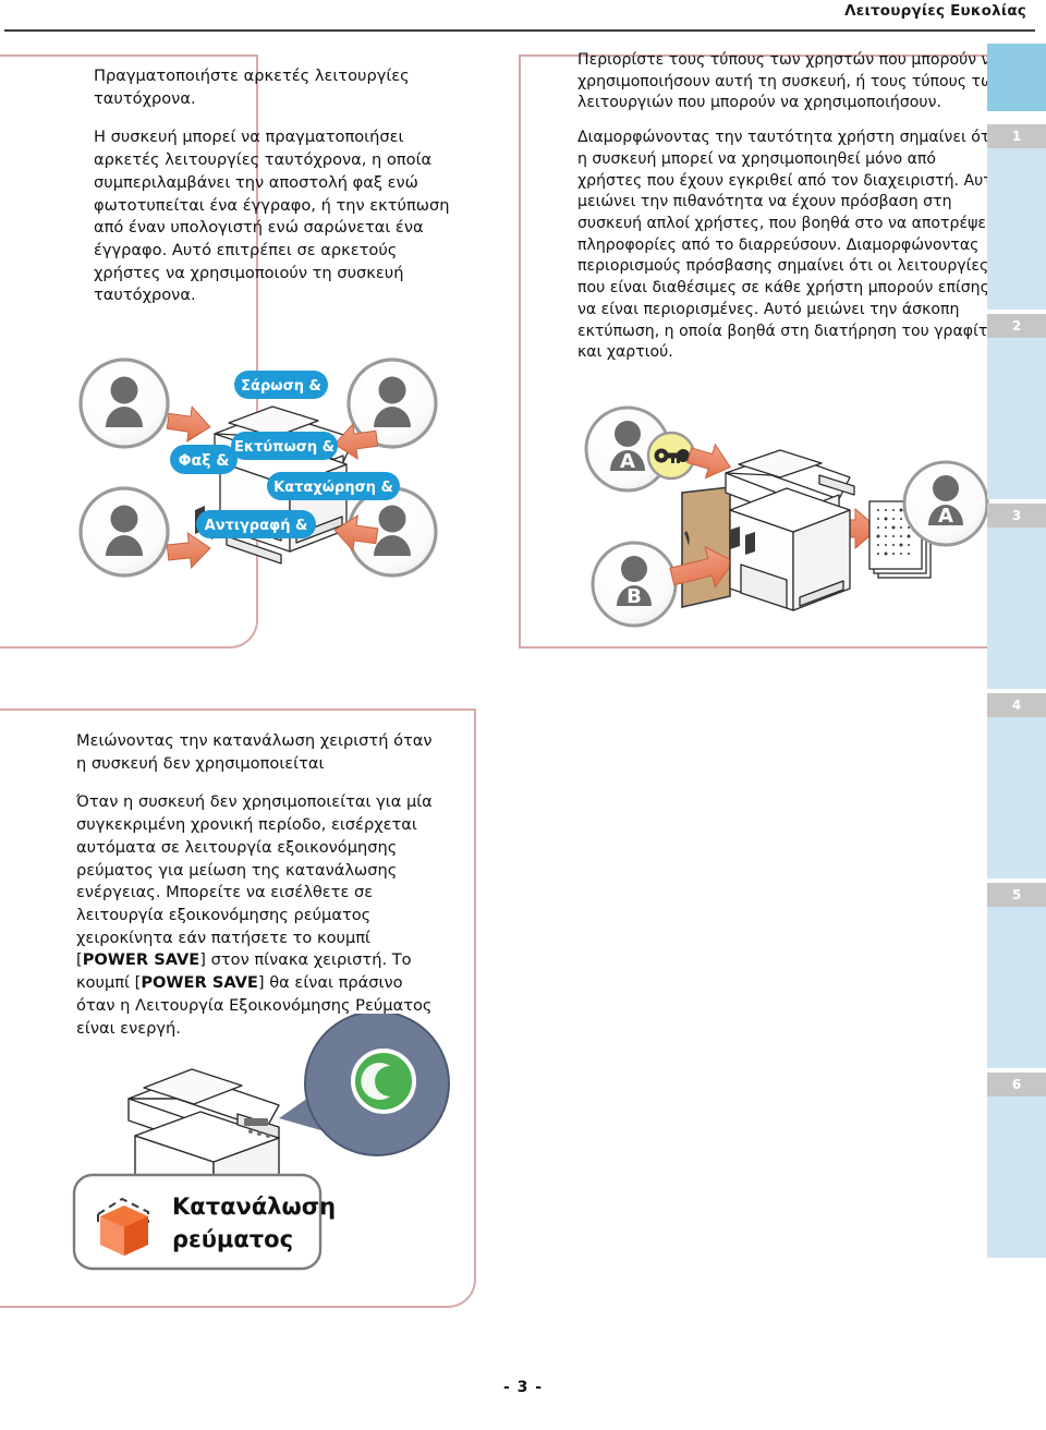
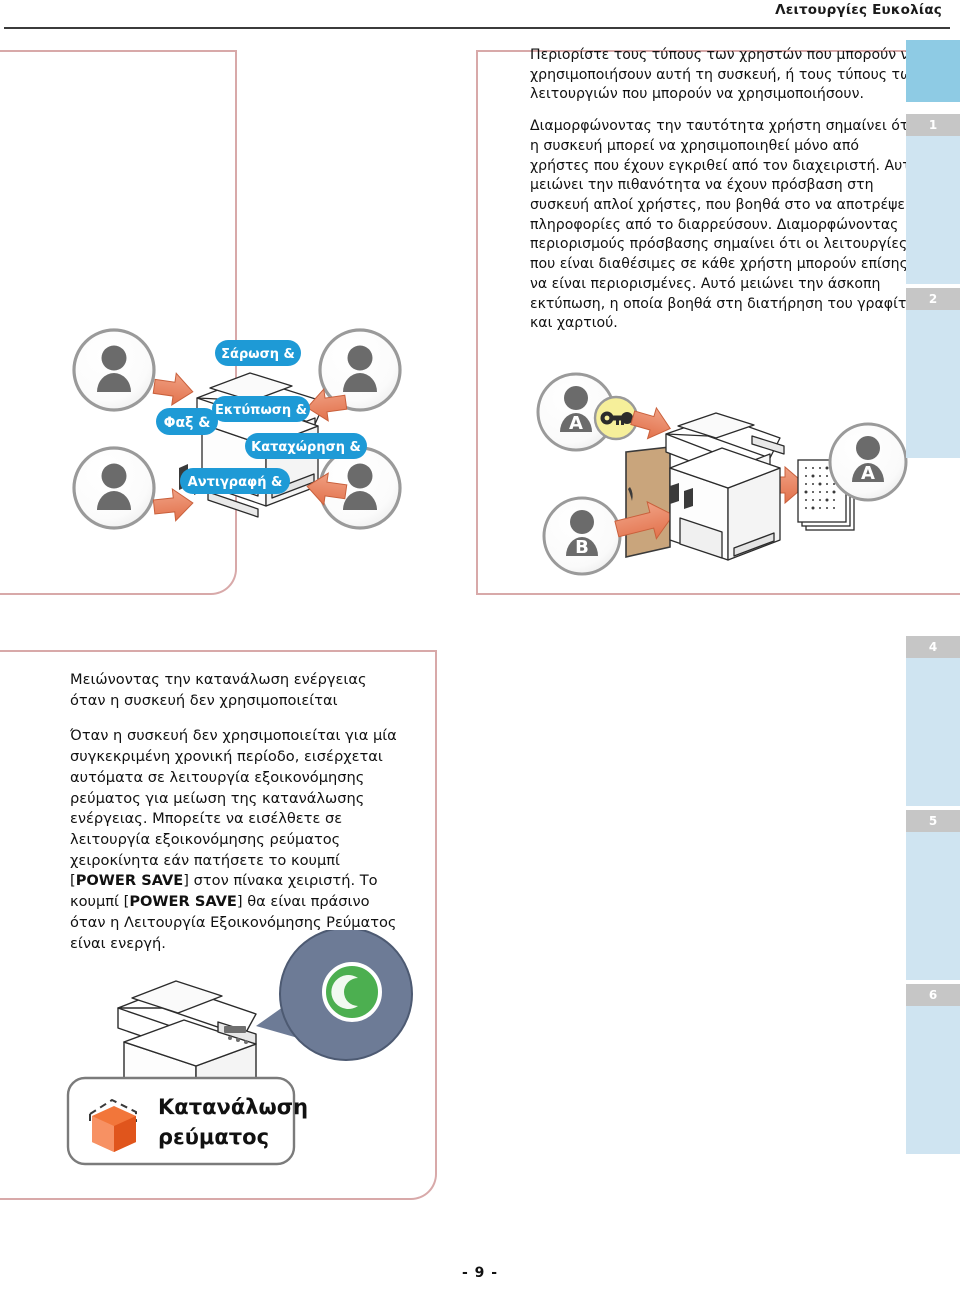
  Λειτουργίες Ευκολίας
- Πραγματοποιήστε αρκετές λειτουργίες ταυτόχρονα.
- Η συσκευή μπορεί να πραγματοποιήσει αρκετές λειτουργίες ταυτόχρονα, η οποία συμπεριλαμβάνει την αποστολή φαξ ενώ φωτοτυπείται ένα έγγραφο, ή την εκτύπωση από έναν υπολογιστή ενώ σαρώνεται ένα έγγραφο. Αυτό επιτρέπει σε αρκετούς χρήστες να χρησιμοποιούν τη συσκευή ταυτόχρονα.
  Σάρωση &
  Εκτύπωση &
  Καταχώρηση &
  Φαξ &
  Αντιγραφή &
  Περιορίστε τους τύπους των χρηστών που μπορούν ν χρησιμοποιήσουν αυτή τη συσκευή, ή τους τύπους τ λειτουργιών που μπορούν να χρησιμοποιήσουν.
  Διαμορφώνοντας την ταυτότητα χρήστη σημαίνει ότ η συσκευή μπορεί να χρησιμοποιηθεί μόνο από χρήστες που έχουν εγκριθεί από τον διαχειριστή. Αυ μειώνει την πιθανότητα να έχουν πρόσβαση στη συσκευή απλοί χρήστες, που βοηθά στο να αποτρέψε πληροφορίες από το διαρρεύσουν. Διαμορφώνοντας περιορισμούς πρόσβασης σημαίνει ότι οι λειτουργίες που είναι διαθέσιμες σε κάθε χρήστη μπορούν επίσης να είναι περιορισμένες. Αυτό μειώνει την άσκοπη εκτύπωση, η οποία βοηθά στη διατήρηση του γραφίτ και χαρτιού.
  A
  B
  A
- Μειώνοντας την κατανάλωση χειριστή όταν η συσκευή δεν χρησιμοποιείται
+ Μειώνοντας την κατανάλωση ενέργειας όταν η συσκευή δεν χρησιμοποιείται
  Όταν η συσκευή δεν χρησιμοποιείται για μία συγκεκριμένη χρονική περίοδο, εισέρχεται αυτόματα σε λειτουργία εξοικονόμησης ρεύματος για μείωση της κατανάλωσης ενέργειας. Μπορείτε να εισέλθετε σε λειτουργία εξοικονόμησης ρεύματος χειροκίνητα εάν πατήσετε το κουμπί [POWER SAVE] στον πίνακα χειριστή. Το κουμπί [POWER SAVE] θα είναι πράσινο όταν η Λειτουργία Εξοικονόμησης Ρεύματος είναι ενεργή.
  Κατανάλωση
  ρεύματος
  1
  2
- 3
  4
  5
  6
- - 3 -
+ - 9 -
